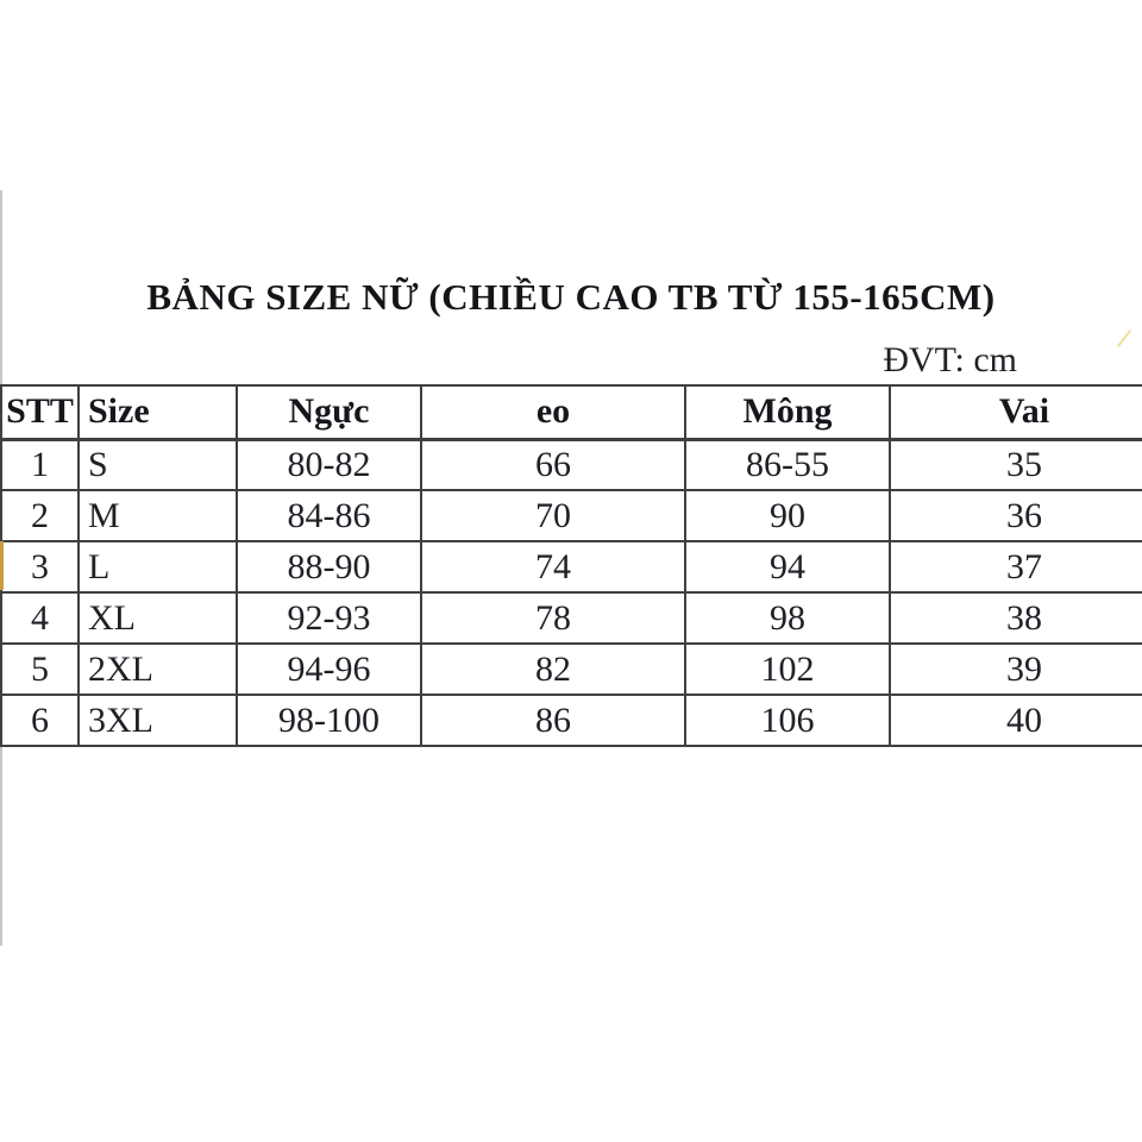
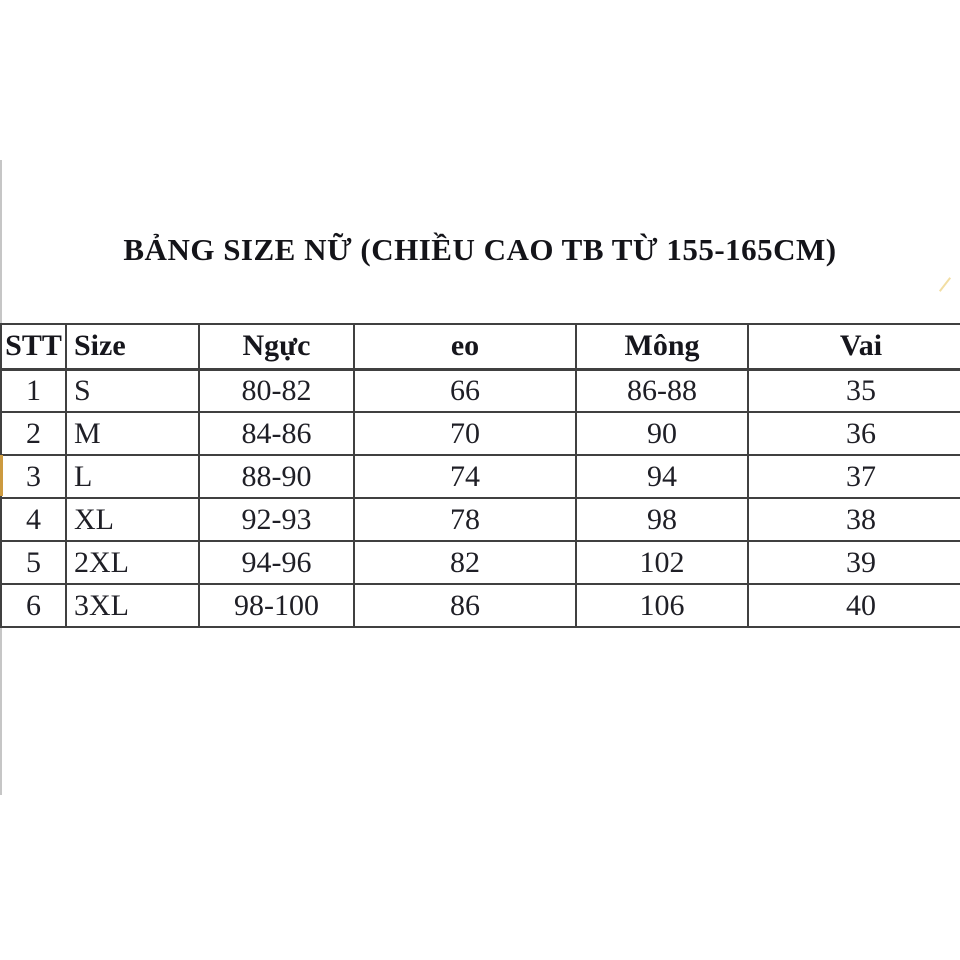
  BẢNG SIZE NỮ (CHIỀU CAO TB TỪ 155-165CM)
- ĐVT: cm
  STT	Size	Ngực	eo	Mông	Vai
- 1	S	80-82	66	86-55	35
+ 1	S	80-82	66	86-88	35
  2	M	84-86	70	90	36
  3	L	88-90	74	94	37
  4	XL	92-93	78	98	38
  5	2XL	94-96	82	102	39
  6	3XL	98-100	86	106	40
